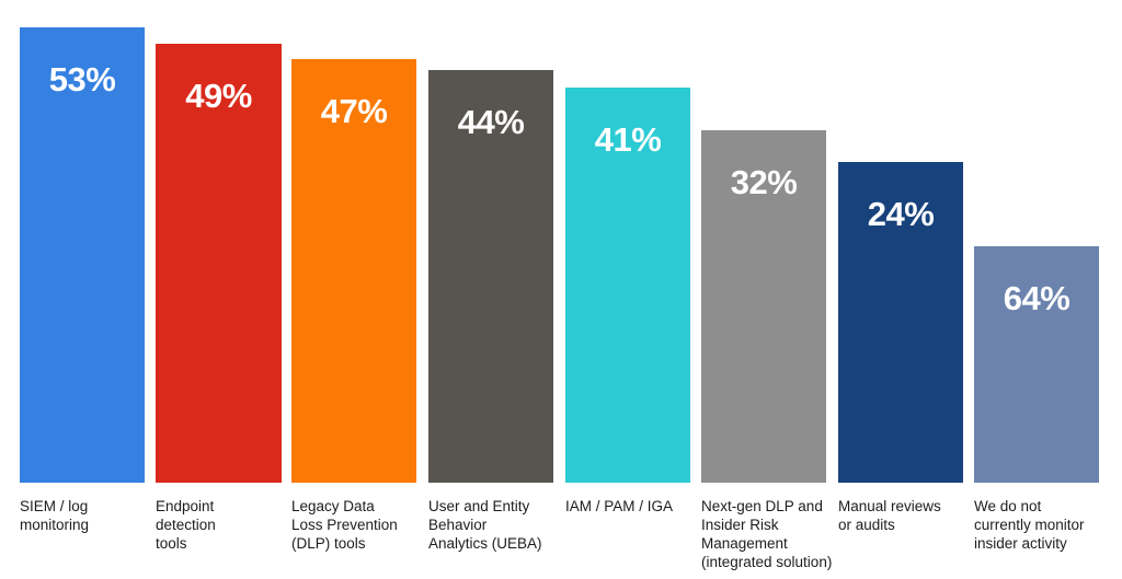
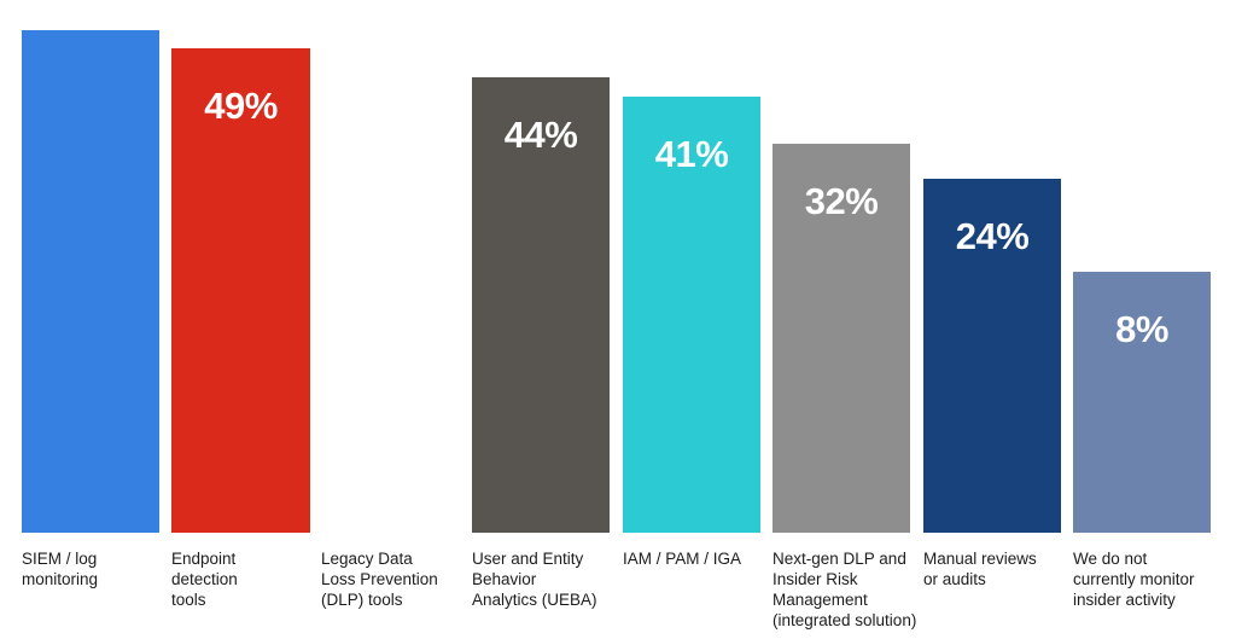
- 53%
  SIEM / log
  monitoring
  49%
  Endpoint
  detection
  tools
- 47%
  Legacy Data
  Loss Prevention
  (DLP) tools
  44%
  User and Entity
  Behavior
  Analytics (UEBA)
  41%
  IAM / PAM / IGA
  32%
  Next-gen DLP and
  Insider Risk
  Management
  (integrated solution)
  24%
  Manual reviews
  or audits
- 64%
+ 8%
  We do not
  currently monitor
  insider activity
